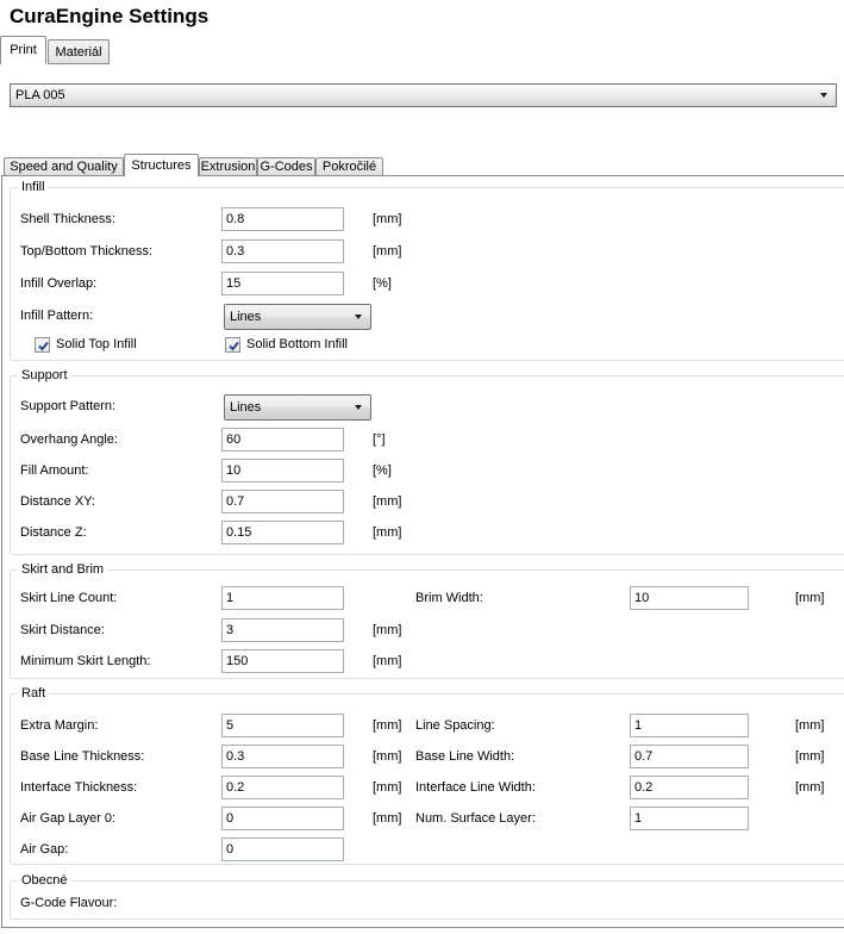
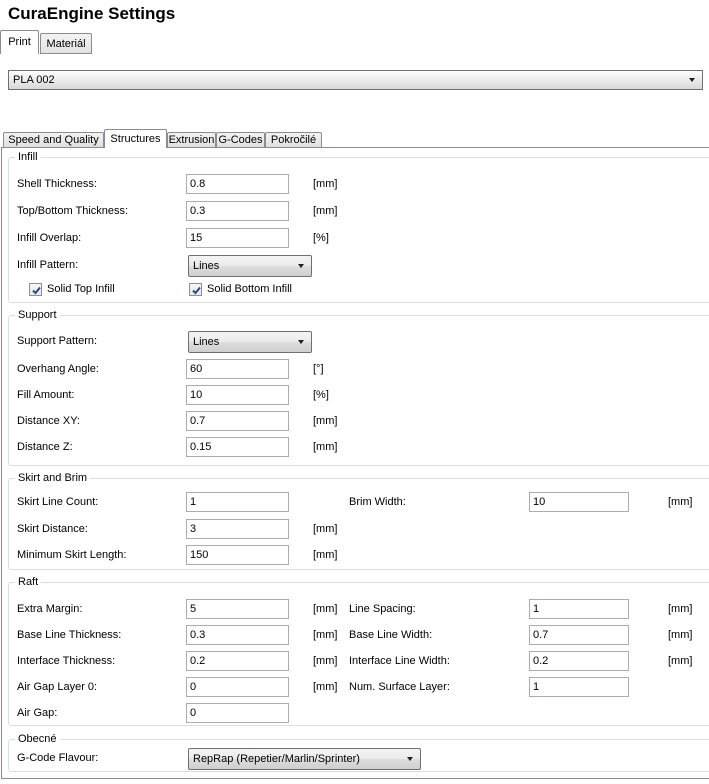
  CuraEngine Settings
  Print
  Materiál
- PLA 005
+ PLA 002
  Speed and Quality
  Structures
  Extrusion
  G-Codes
  Pokročilé
  Infill
  Shell Thickness:
  0.8
  [mm]
  Top/Bottom Thickness:
  0.3
  [mm]
  Infill Overlap:
  15
  [%]
  Infill Pattern:
  Lines
  Solid Top Infill
  Solid Bottom Infill
  Support
  Support Pattern:
  Lines
  Overhang Angle:
  60
  [°]
  Fill Amount:
  10
  [%]
  Distance XY:
  0.7
  [mm]
  Distance Z:
  0.15
  [mm]
  Skirt and Brim
  Skirt Line Count:
  1
  Brim Width:
  10
  [mm]
  Skirt Distance:
  3
  [mm]
  Minimum Skirt Length:
  150
  [mm]
  Raft
  Extra Margin:
  5
  [mm]
  Line Spacing:
  1
  [mm]
  Base Line Thickness:
  0.3
  [mm]
  Base Line Width:
  0.7
  [mm]
  Interface Thickness:
  0.2
  [mm]
  Interface Line Width:
  0.2
  [mm]
  Air Gap Layer 0:
  0
  [mm]
  Num. Surface Layer:
  1
  Air Gap:
  0
  Obecné
  G-Code Flavour:
+ RepRap (Repetier/Marlin/Sprinter)
